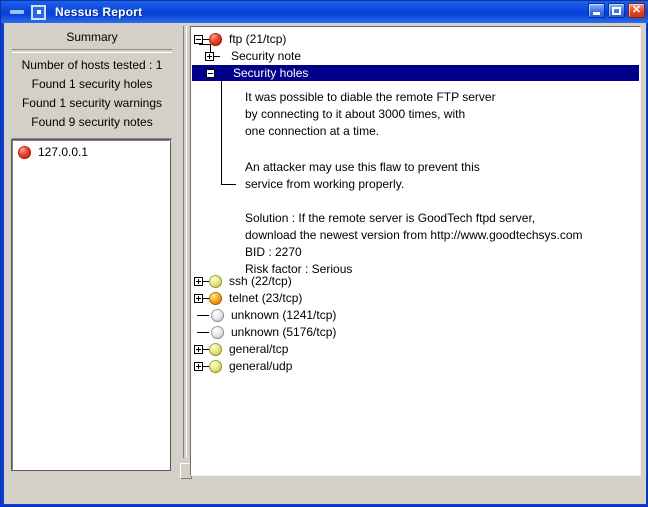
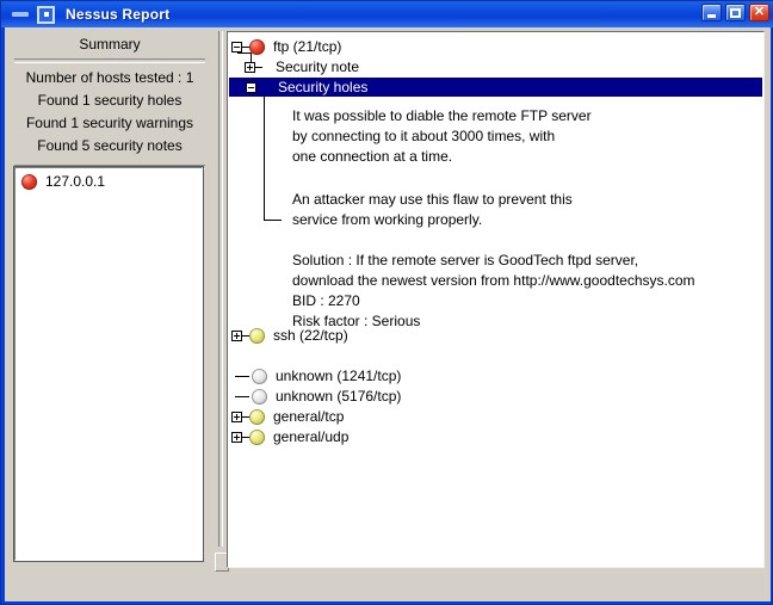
  Nessus Report
  ✕
  Summary
  Number of hosts tested : 1
  Found 1 security holes
  Found 1 security warnings
- Found 9 security notes
+ Found 5 security notes
  127.0.0.1
  ftp (21/tcp)
  Security note
  Security holes
  It was possible to diable the remote FTP server
  by connecting to it about 3000 times, with
  one connection at a time.
  An attacker may use this flaw to prevent this
  service from working properly.
  Solution : If the remote server is GoodTech ftpd server,
  download the newest version from http://www.goodtechsys.com
  BID : 2270
  Risk factor : Serious
  ssh (22/tcp)
- telnet (23/tcp)
  unknown (1241/tcp)
  unknown (5176/tcp)
  general/tcp
  general/udp
